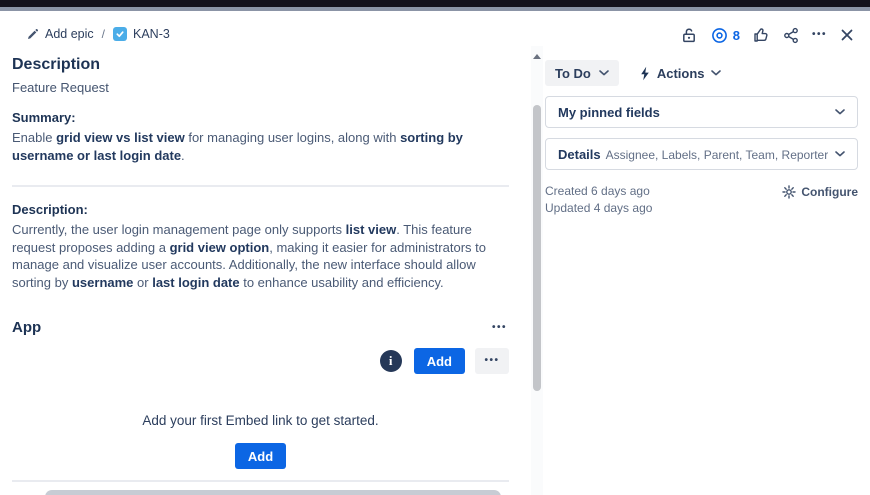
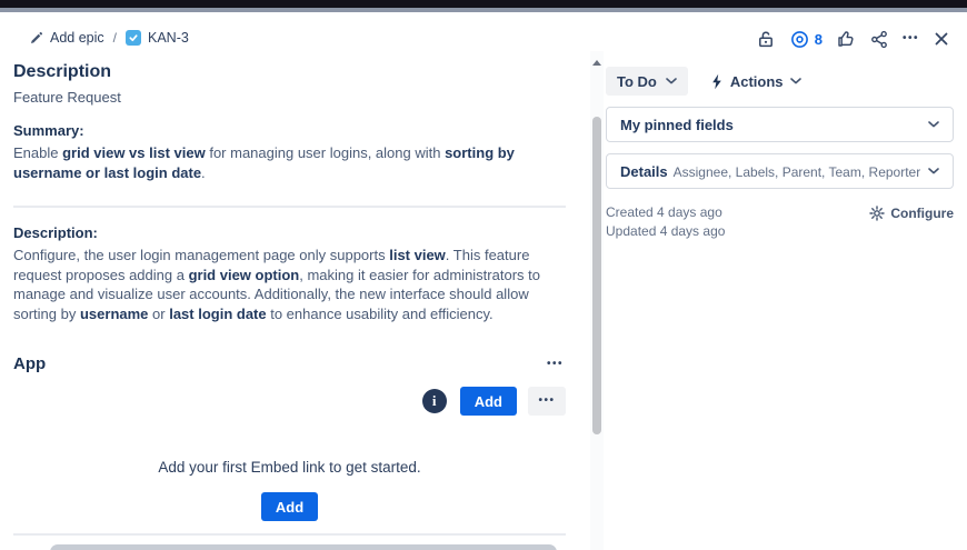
  Add epic
  /
  KAN-3
  8
  •••
  Description
  Feature Request
  Summary:
  Enable grid view vs list view for managing user logins, along with sorting by username or last login date.
  Description:
- Currently, the user login management page only supports list view. This feature request proposes adding a grid view option, making it easier for administrators to manage and visualize user accounts. Additionally, the new interface should allow sorting by username or last login date to enhance usability and efficiency.
+ Configure, the user login management page only supports list view. This feature request proposes adding a grid view option, making it easier for administrators to manage and visualize user accounts. Additionally, the new interface should allow sorting by username or last login date to enhance usability and efficiency.
  App
  •••
  i
  Add
  •••
  Add your first Embed link to get started.
  Add
  To Do
  Actions
  My pinned fields
  Details
  Assignee, Labels, Parent, Team, Reporter
- Created 6 days ago
+ Created 4 days ago
  Updated 4 days ago
  Configure
